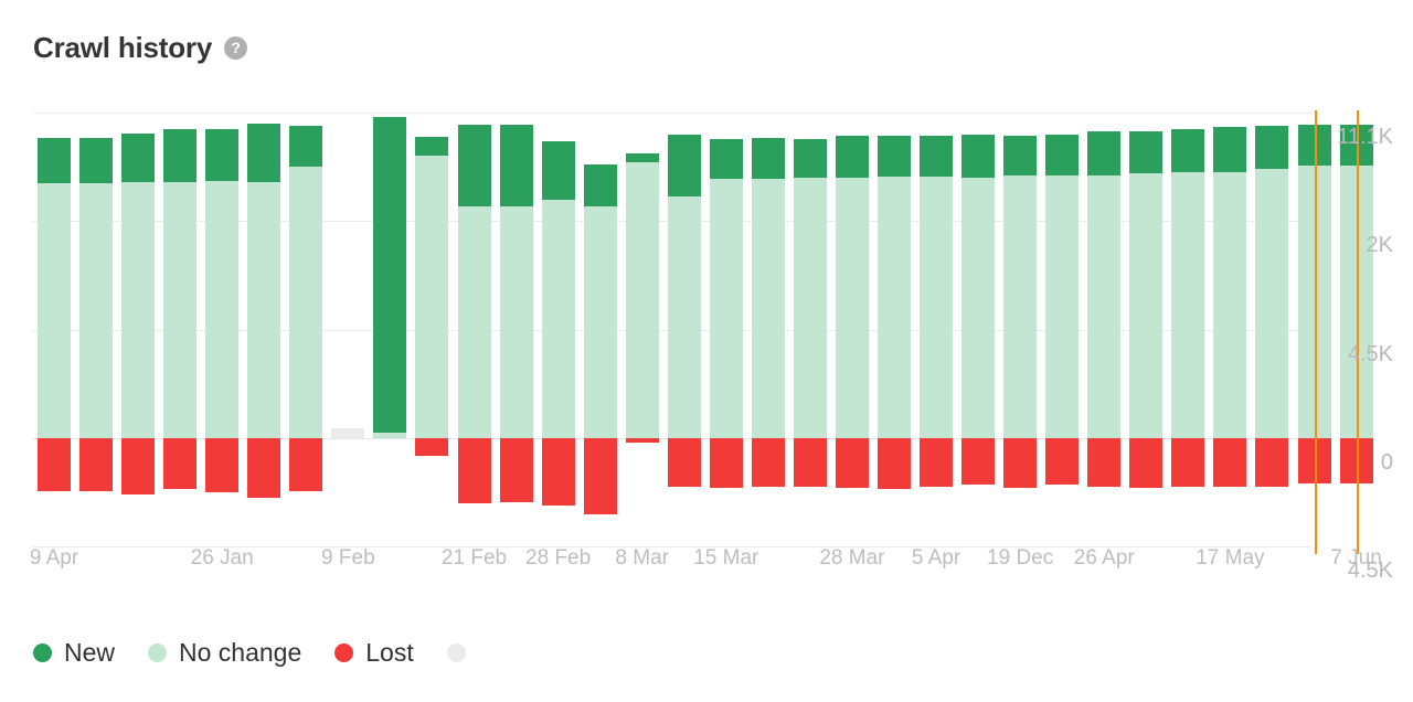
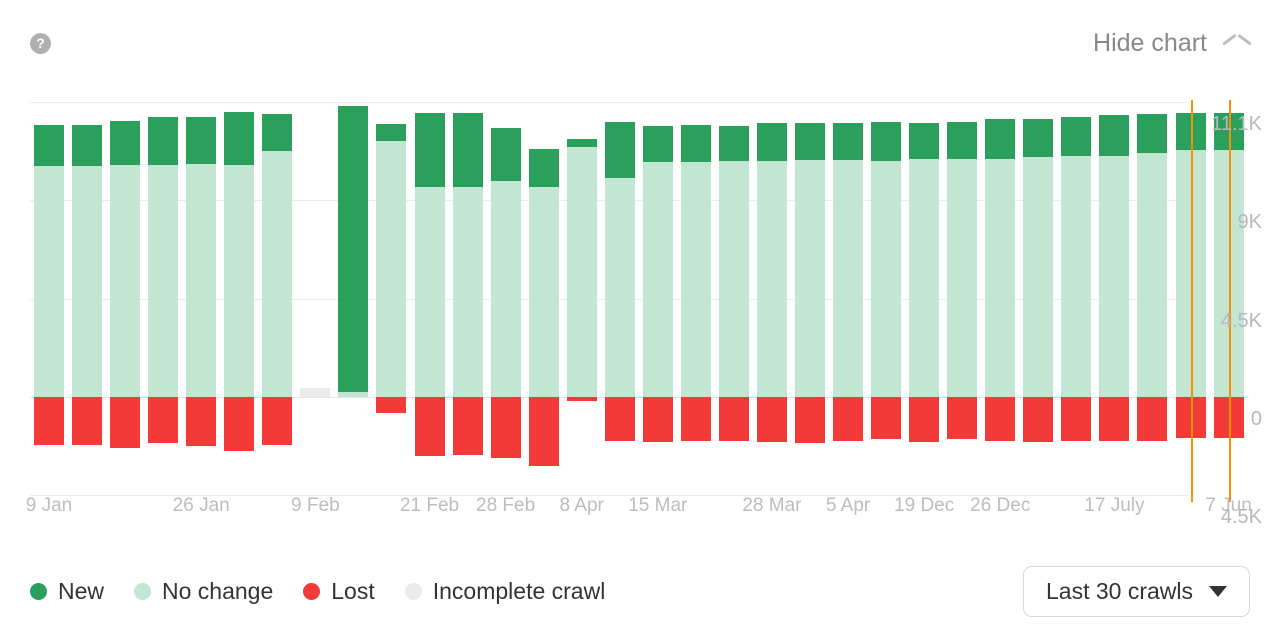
- Crawl history
  ?
+ Hide chart
  11.1K
- 2K
+ 9K
  4.5K
  0
  4.5K
- 9 Apr
+ 9 Jan
  26 Jan
  9 Feb
  21 Feb
  28 Feb
- 8 Mar
+ 8 Apr
  15 Mar
  28 Mar
  5 Apr
  19 Dec
- 26 Apr
+ 26 Dec
- 17 May
+ 17 July
  7 Jun
  New
  No change
  Lost
+ Incomplete crawl
+ Last 30 crawls
